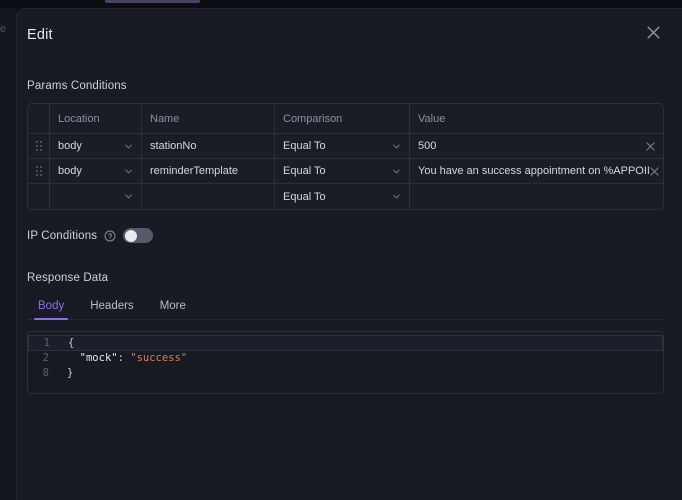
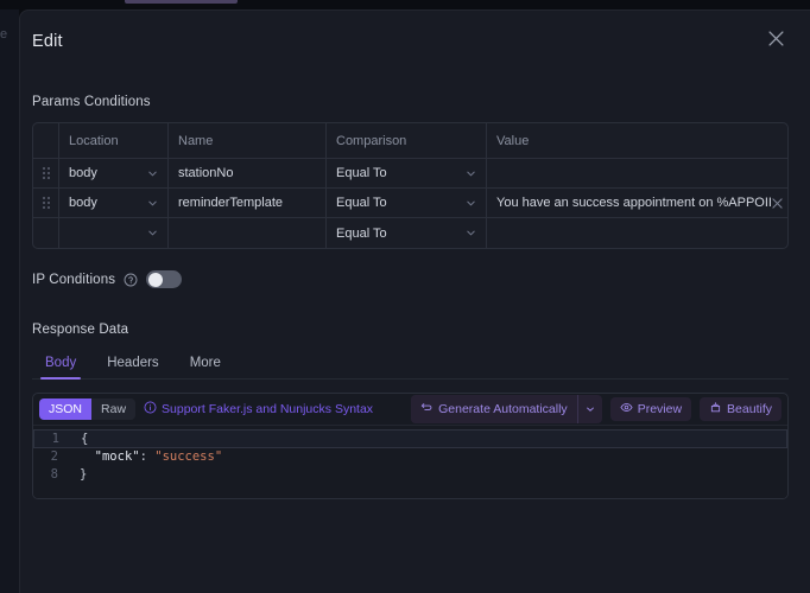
  e
  Edit
  Params Conditions
  Location
  Name
  Comparison
  Value
  body
  stationNo
  Equal To
- 500
  body
  reminderTemplate
  Equal To
  You have an success appointment on %APPOII
  Equal To
  IP Conditions
  Response Data
  Body
  Headers
  More
+ JSON
+ Raw
+ Support Faker.js and Nunjucks Syntax
+ Generate Automatically
+ Preview
+ Beautify
  1
  {
  2
  "mock": "success"
  8
  }
